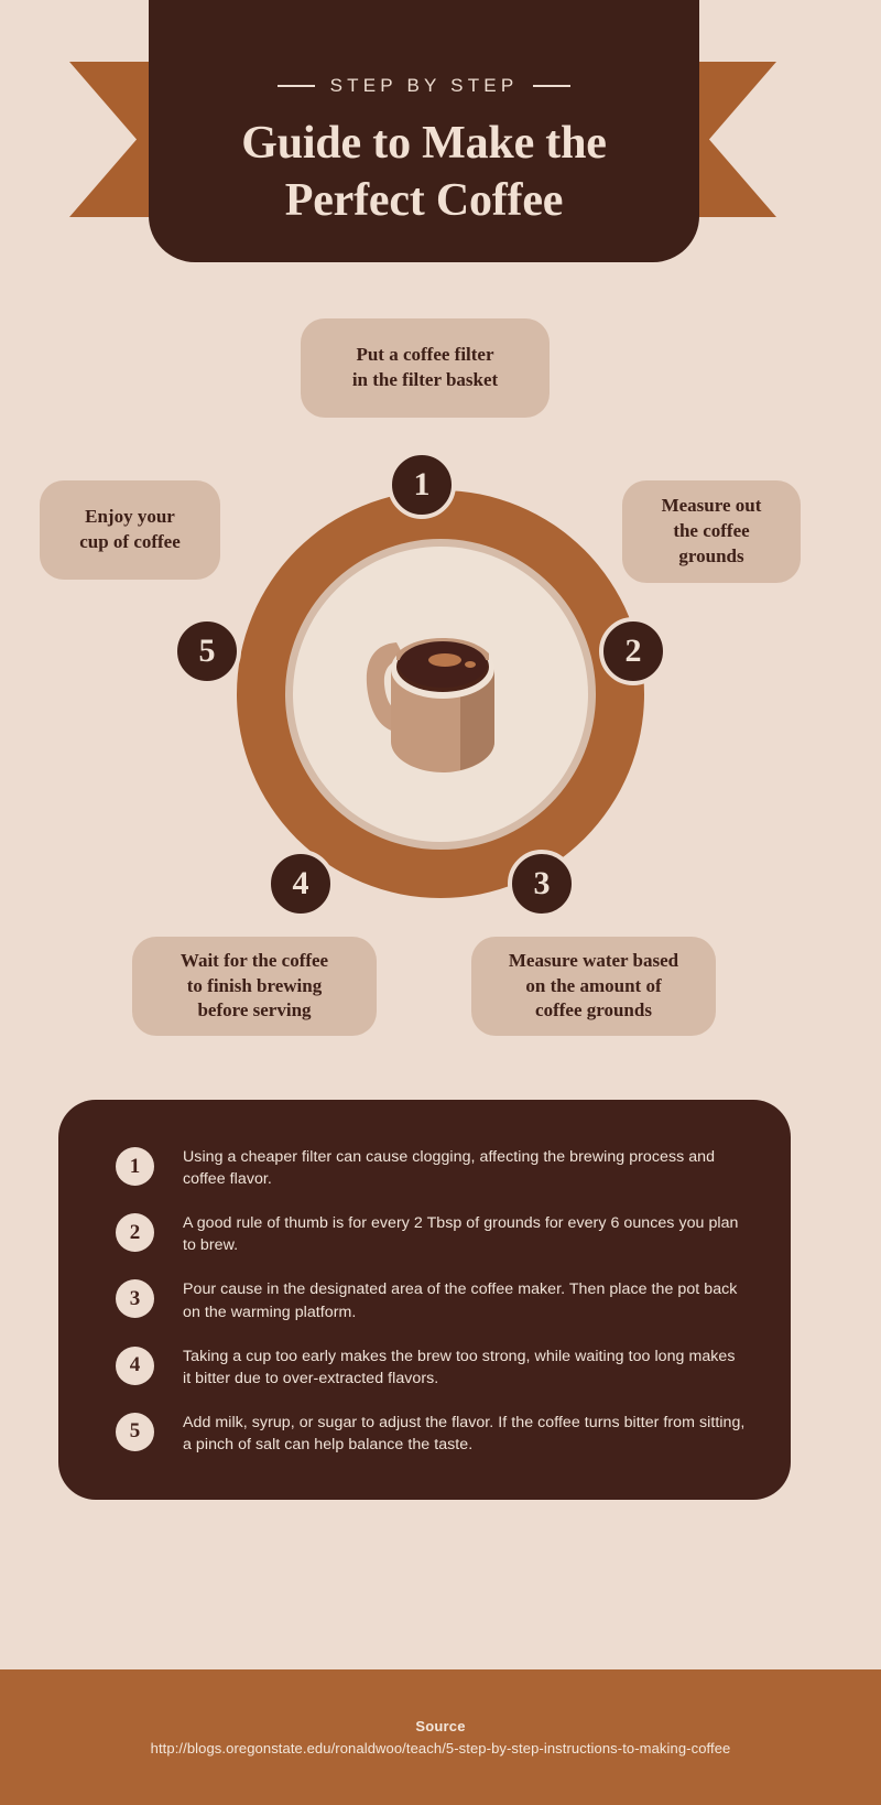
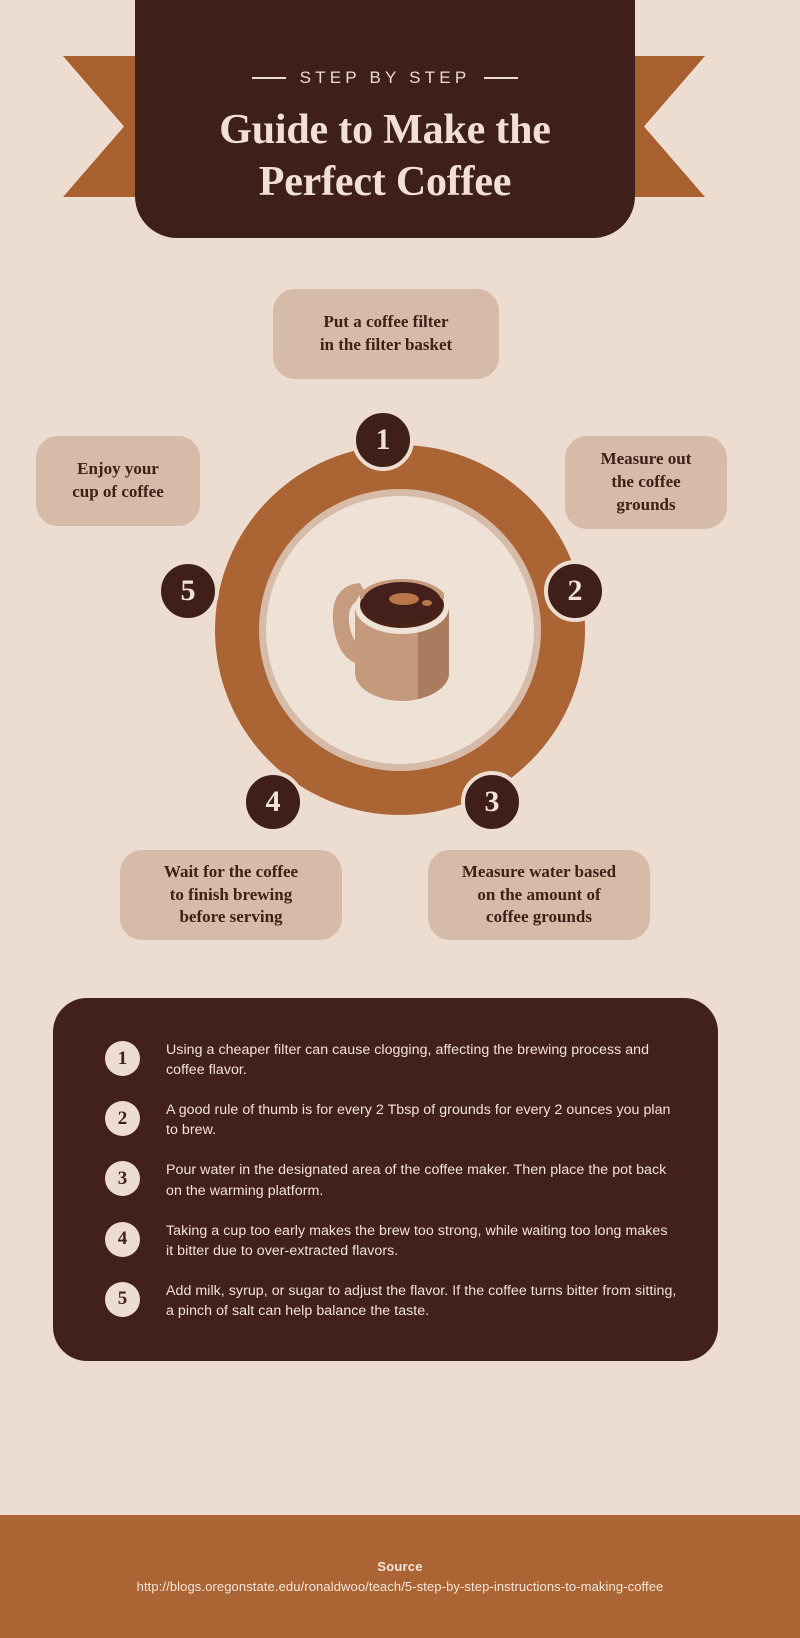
  STEP BY STEP
  Guide to Make the
  Perfect Coffee
  1
  2
  3
  4
  5
  Put a coffee filter
  in the filter basket
  Measure out
  the coffee
  grounds
  Measure water based
  on the amount of
  coffee grounds
  Wait for the coffee
  to finish brewing
  before serving
  Enjoy your
  cup of coffee
  1
  Using a cheaper filter can cause clogging, affecting the brewing process and coffee flavor.
  2
- A good rule of thumb is for every 2 Tbsp of grounds for every 6 ounces you plan to brew.
+ A good rule of thumb is for every 2 Tbsp of grounds for every 2 ounces you plan to brew.
  3
- Pour cause in the designated area of the coffee maker. Then place the pot back on the warming platform.
+ Pour water in the designated area of the coffee maker. Then place the pot back on the warming platform.
  4
  Taking a cup too early makes the brew too strong, while waiting too long makes it bitter due to over-extracted flavors.
  5
  Add milk, syrup, or sugar to adjust the flavor. If the coffee turns bitter from sitting, a pinch of salt can help balance the taste.
  Source
  http://blogs.oregonstate.edu/ronaldwoo/teach/5-step-by-step-instructions-to-making-coffee
